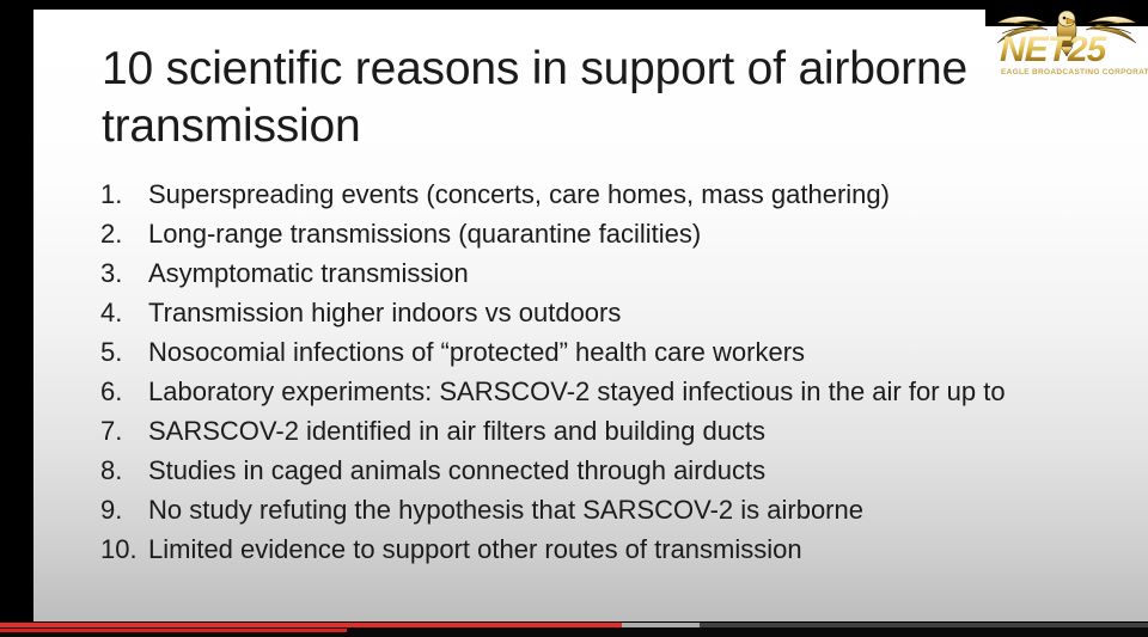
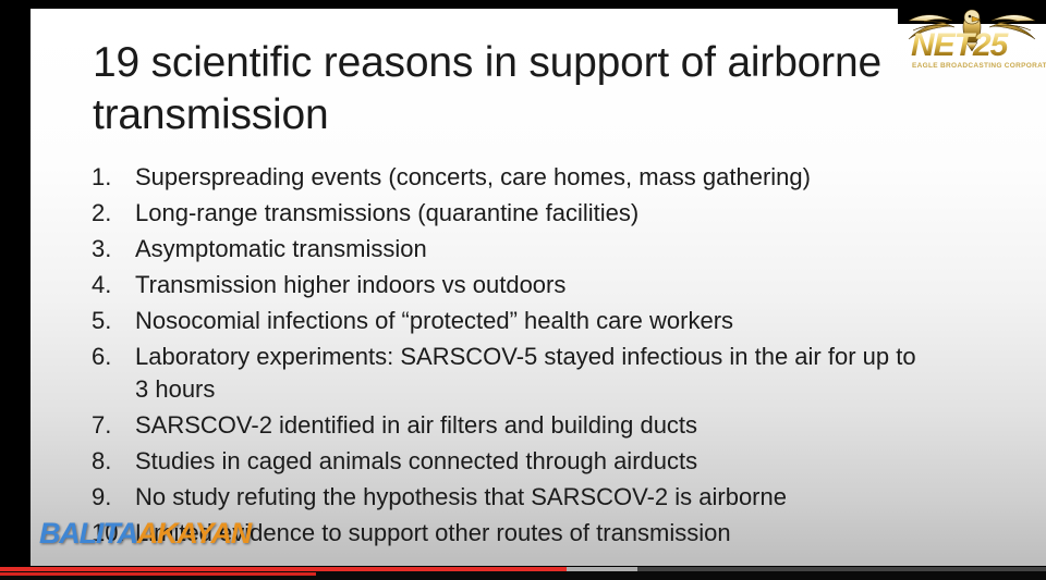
- 10 scientific reasons in support of airborne transmission
+ 19 scientific reasons in support of airborne transmission
  1.
  Superspreading events (concerts, care homes, mass gathering)
  2.
  Long-range transmissions (quarantine facilities)
  3.
  Asymptomatic transmission
  4.
  Transmission higher indoors vs outdoors
  5.
  Nosocomial infections of “protected” health care workers
  6.
- Laboratory experiments: SARSCOV-2 stayed infectious in the air for up to
+ Laboratory experiments: SARSCOV-5 stayed infectious in the air for up to
+ 3 hours
  7.
  SARSCOV-2 identified in air filters and building ducts
  8.
  Studies in caged animals connected through airducts
  9.
  No study refuting the hypothesis that SARSCOV-2 is airborne
  10.
  Limited evidence to support other routes of transmission
+ BALITAAKAYAN
  NET25
